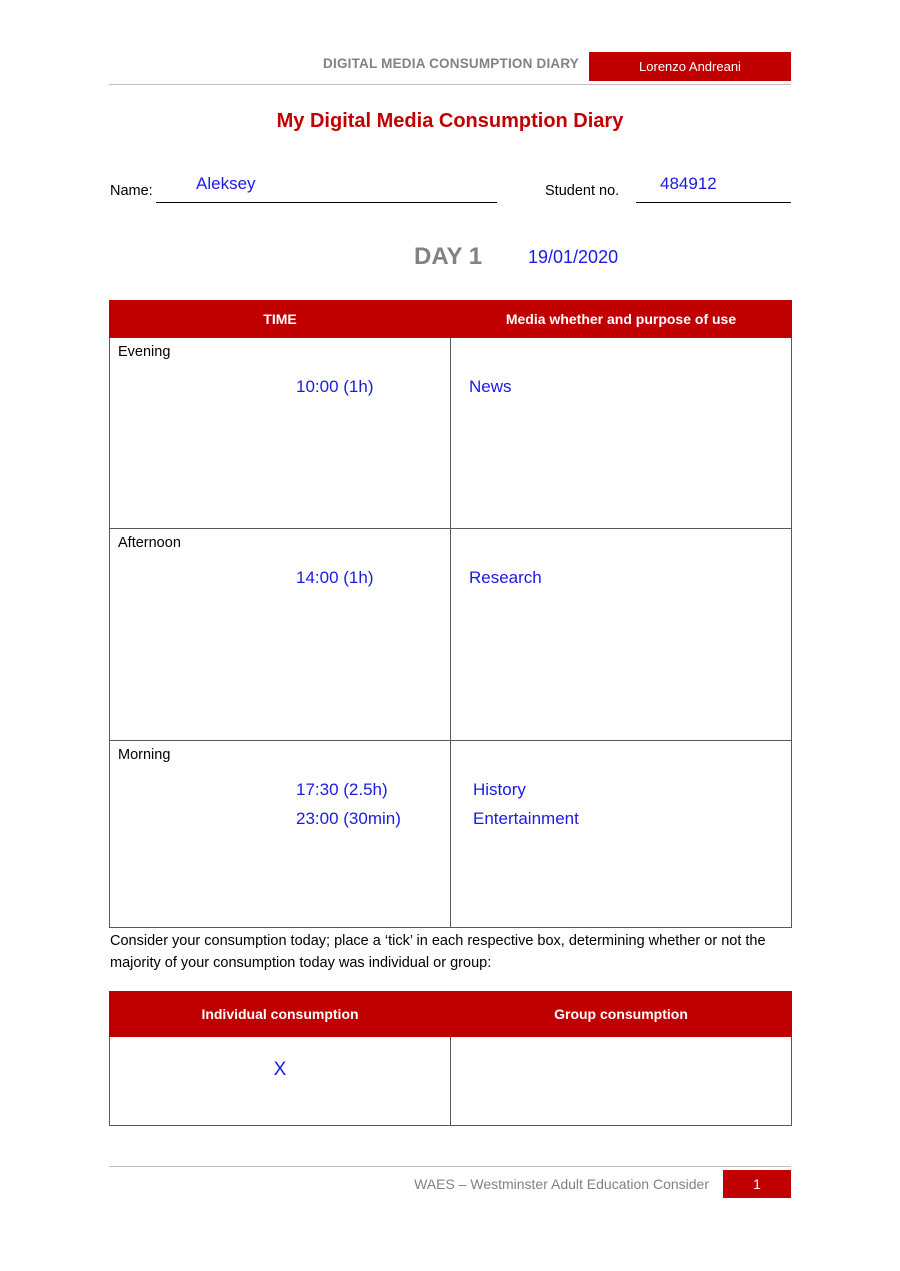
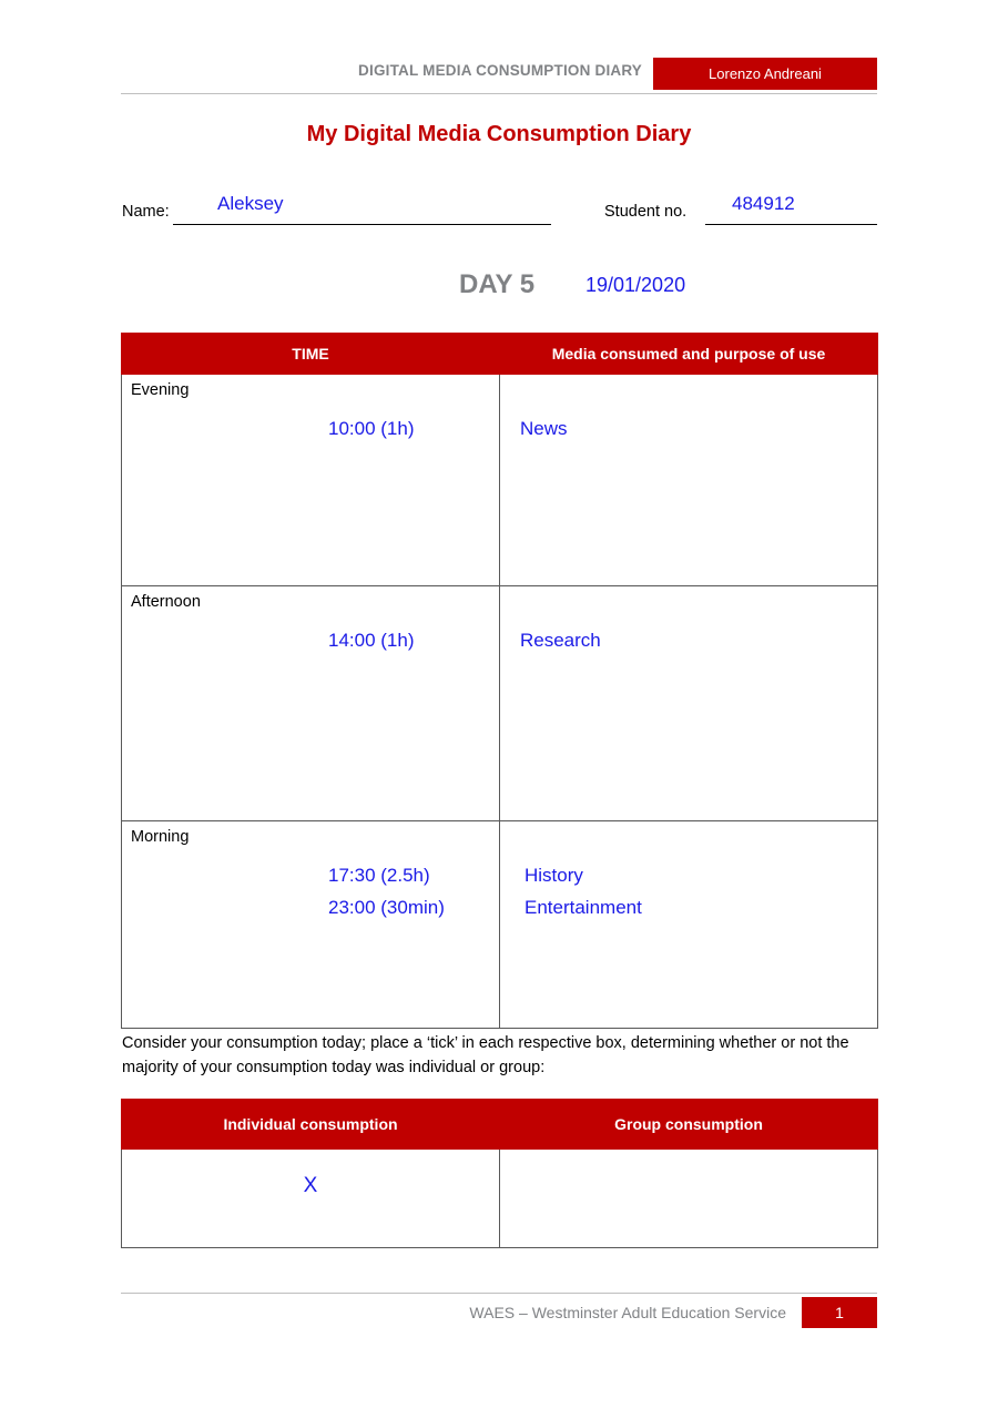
  DIGITAL MEDIA CONSUMPTION DIARY
  Lorenzo Andreani
  My Digital Media Consumption Diary
  Name:
  Aleksey
  Student no.
  484912
- DAY 1
+ DAY 5
  19/01/2020
- TIME	Media whether and purpose of use
+ TIME	Media consumed and purpose of use
  Evening 10:00 (1h)	News
  Afternoon 14:00 (1h)	Research
  Morning 17:30 (2.5h)23:00 (30min)	HistoryEntertainment
  Consider your consumption today; place a ‘tick’ in each respective box, determining whether or not the majority of your consumption today was individual or group:
  Individual consumption	Group consumption
  X
- WAES – Westminster Adult Education Consider
+ WAES – Westminster Adult Education Service
  1
